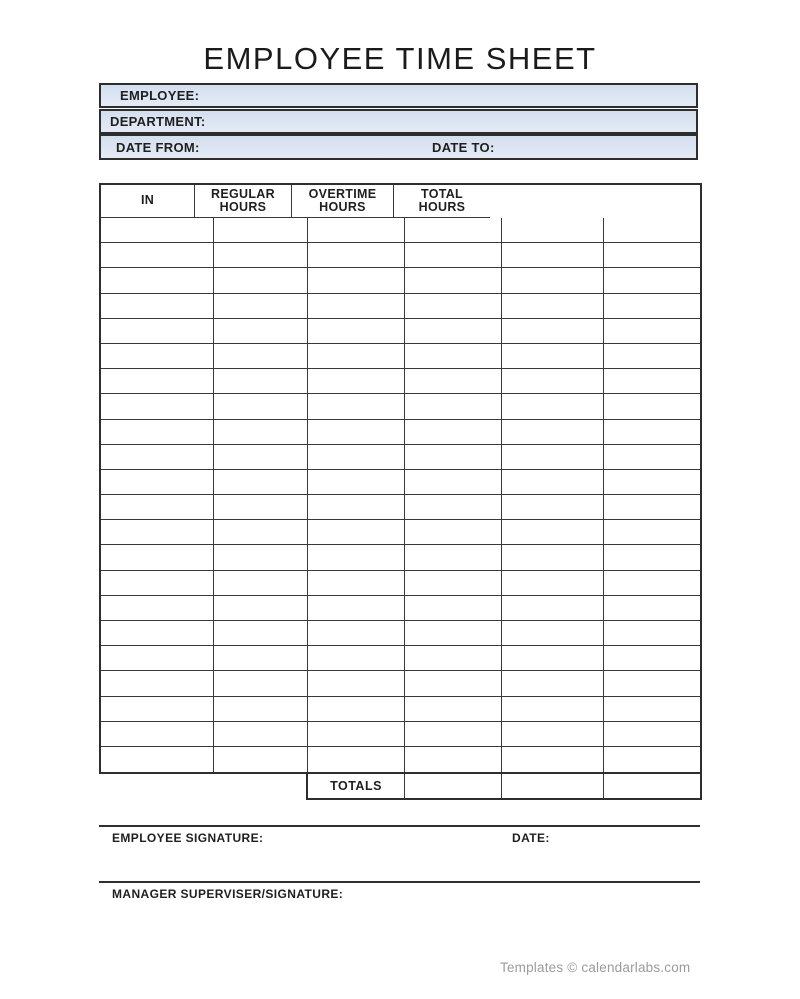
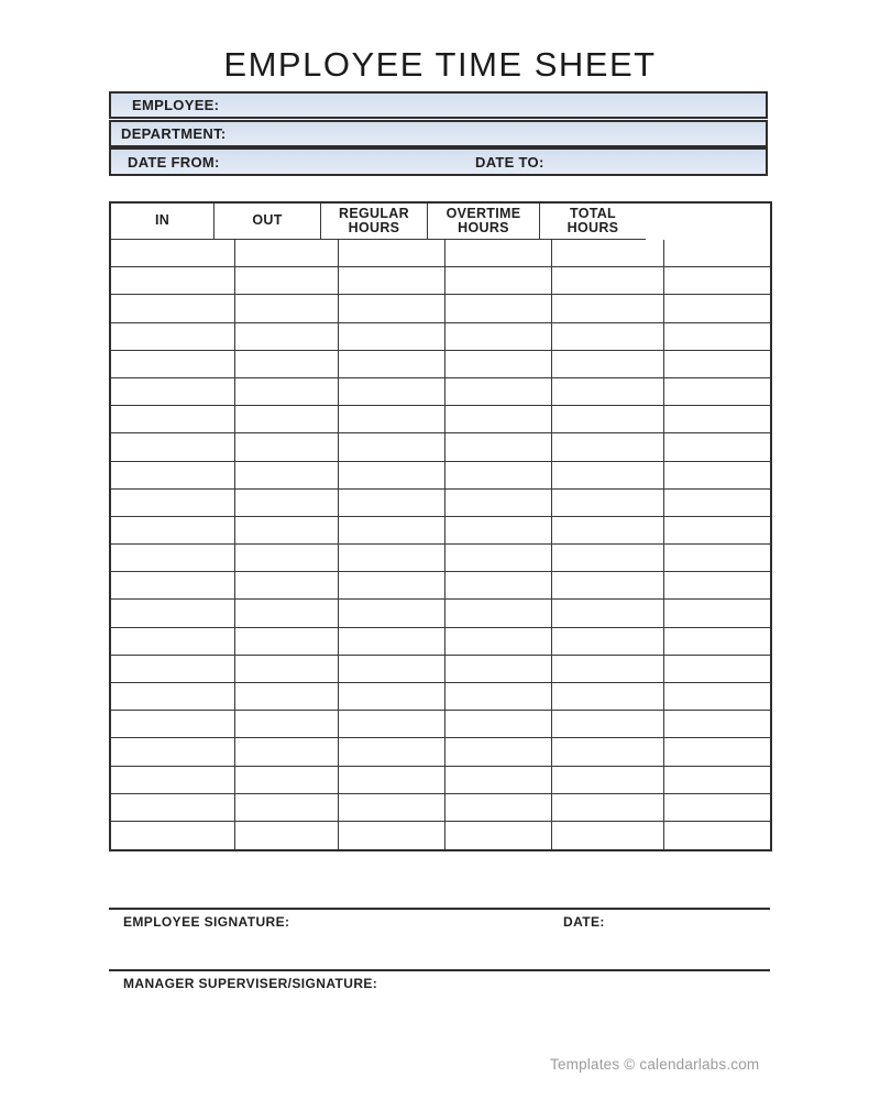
  EMPLOYEE TIME SHEET
  EMPLOYEE:
  DEPARTMENT:
  DATE FROM:
  DATE TO:
  IN
+ OUT
  REGULAR
  HOURS
  OVERTIME
  HOURS
  TOTAL
  HOURS
- TOTALS
  EMPLOYEE SIGNATURE:
  DATE:
  MANAGER SUPERVISER/SIGNATURE:
  Templates © calendarlabs.com
